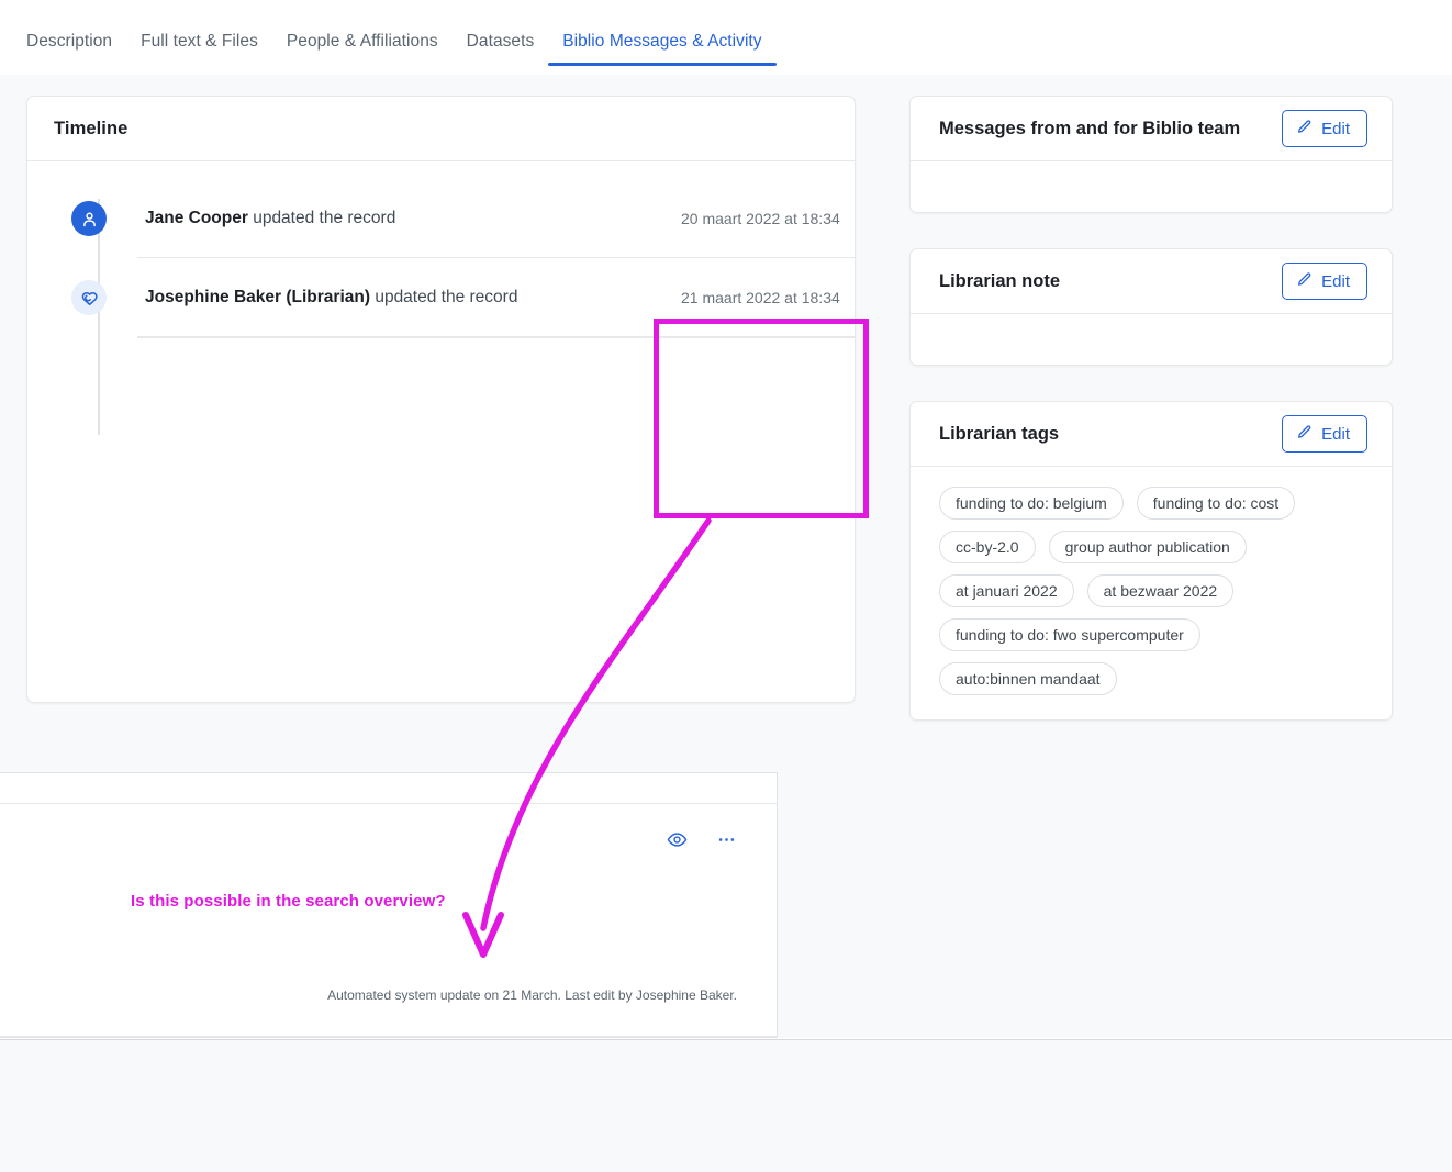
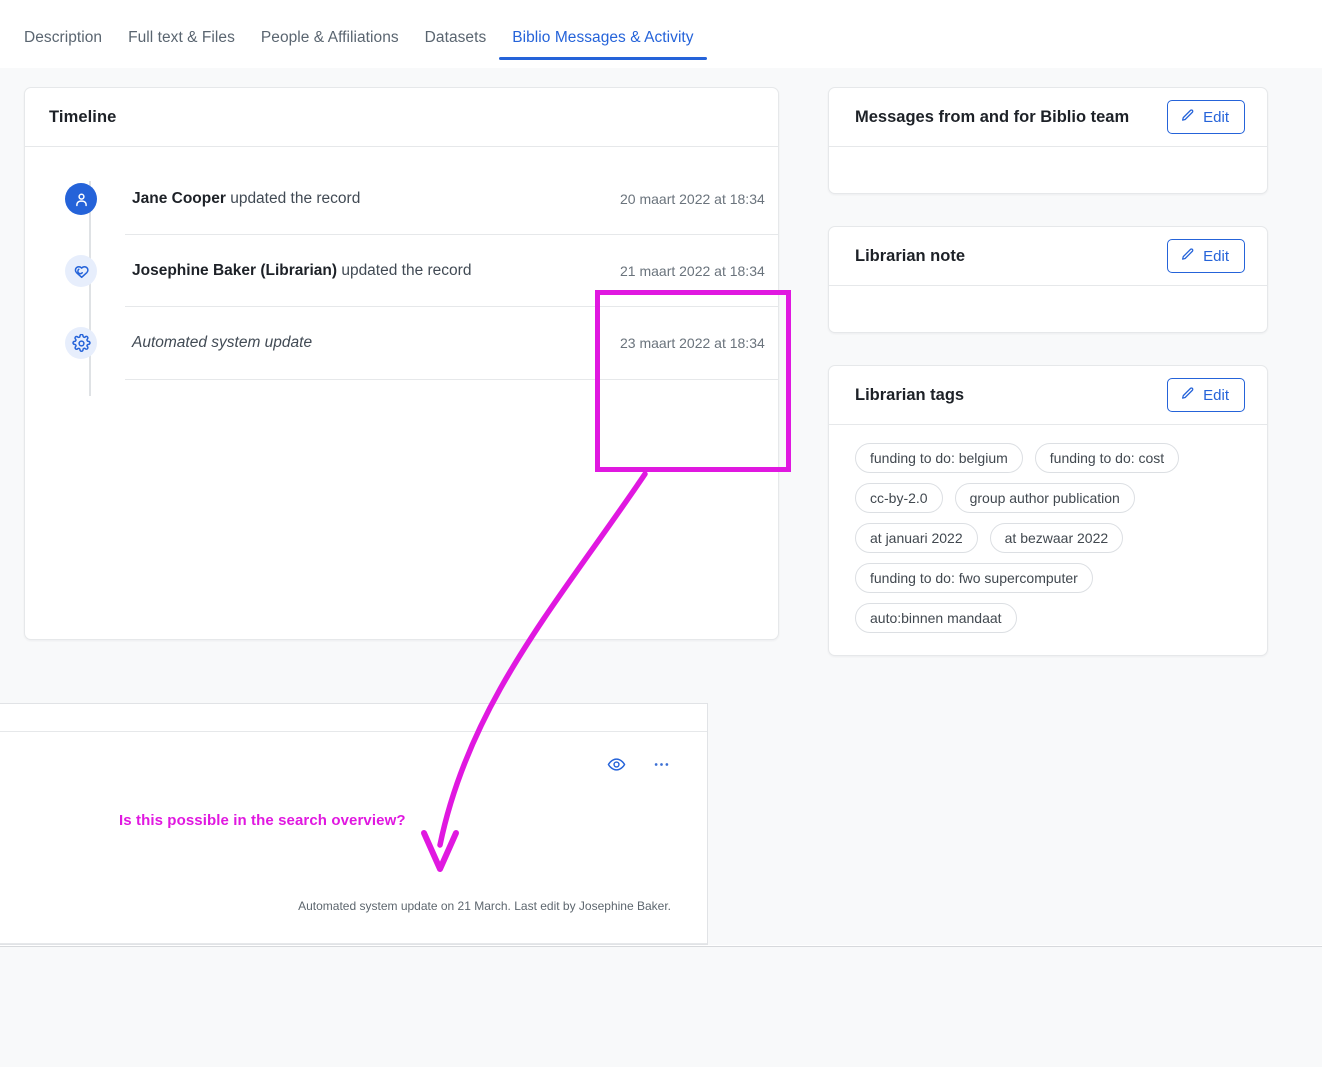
  Description
  Full text & Files
  People & Affiliations
  Datasets
  Biblio Messages & Activity
  Timeline
  Jane Cooper updated the record
  20 maart 2022 at 18:34
  Josephine Baker (Librarian) updated the record
  21 maart 2022 at 18:34
+ Automated system update
+ 23 maart 2022 at 18:34
  Messages from and for Biblio team
  Edit
  Librarian note
  Edit
  Librarian tags
  Edit
  funding to do: belgium
  funding to do: cost
  cc-by-2.0
  group author publication
  at januari 2022
  at bezwaar 2022
  funding to do: fwo supercomputer
  auto:binnen mandaat
  Automated system update on 21 March. Last edit by Josephine Baker.
  Is this possible in the search overview?
